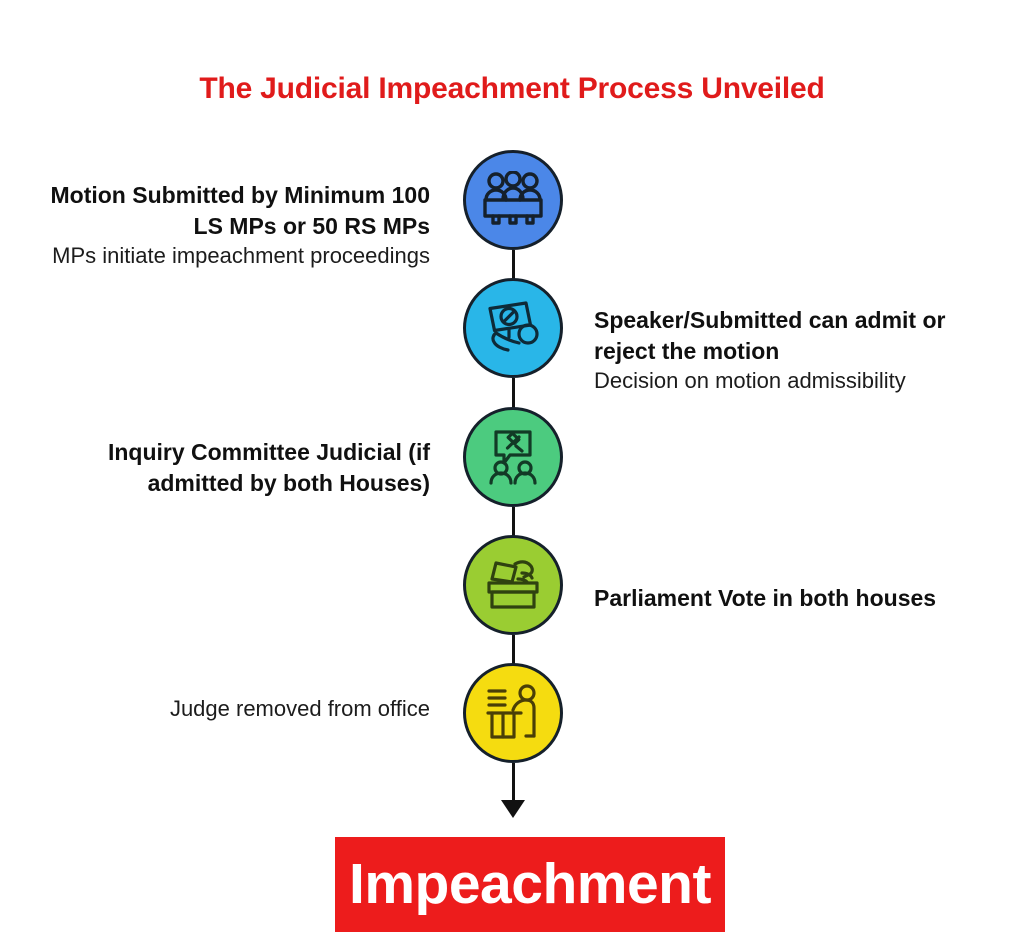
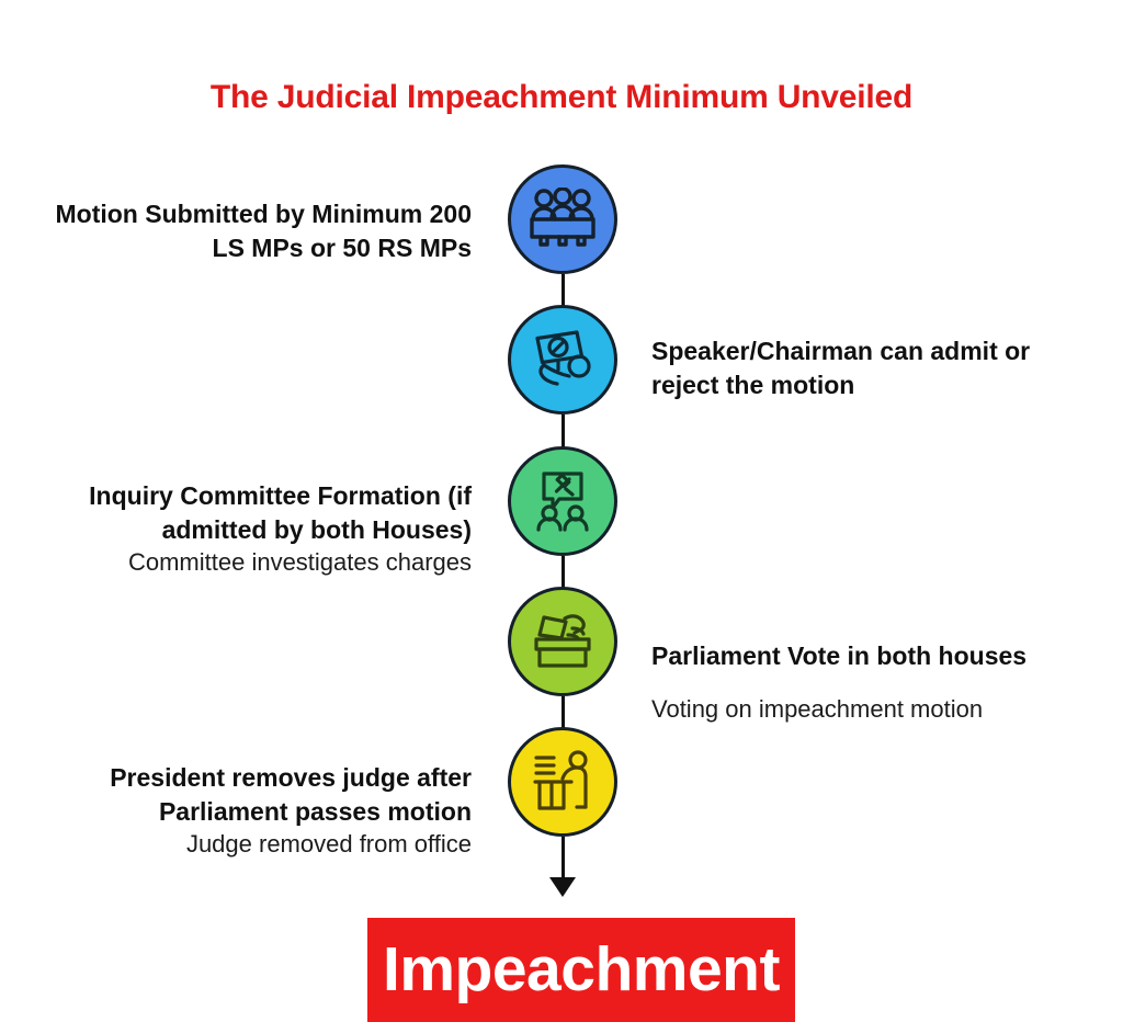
- The Judicial Impeachment Process Unveiled
+ The Judicial Impeachment Minimum Unveiled
- Motion Submitted by Minimum 100 LS MPs or 50 RS MPs
+ Motion Submitted by Minimum 200 LS MPs or 50 RS MPs
- MPs initiate impeachment proceedings
- Speaker/Submitted can admit or reject the motion
+ Speaker/Chairman can admit or reject the motion
- Decision on motion admissibility
- Inquiry Committee Judicial (if admitted by both Houses)
+ Inquiry Committee Formation (if admitted by both Houses)
+ Committee investigates charges
  Parliament Vote in both houses
+ Voting on impeachment motion
+ President removes judge after Parliament passes motion
  Judge removed from office
  Impeachment
